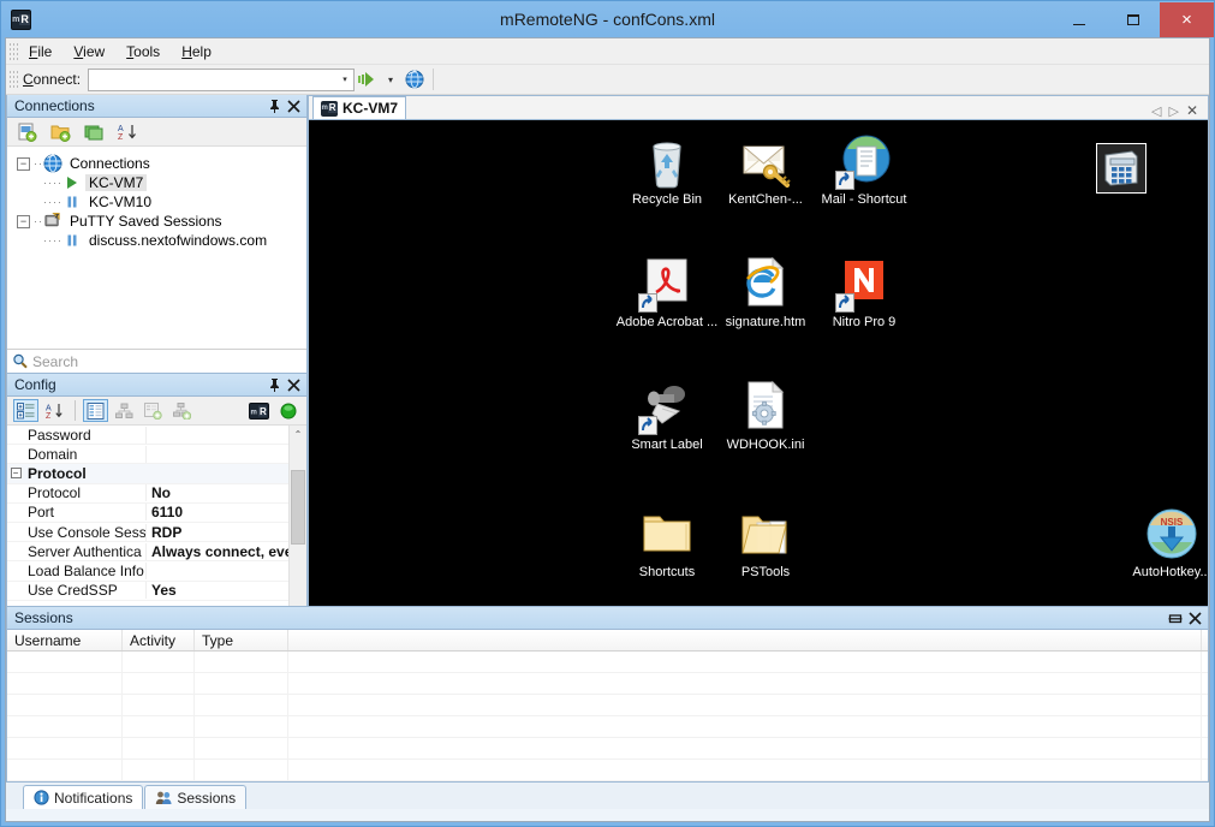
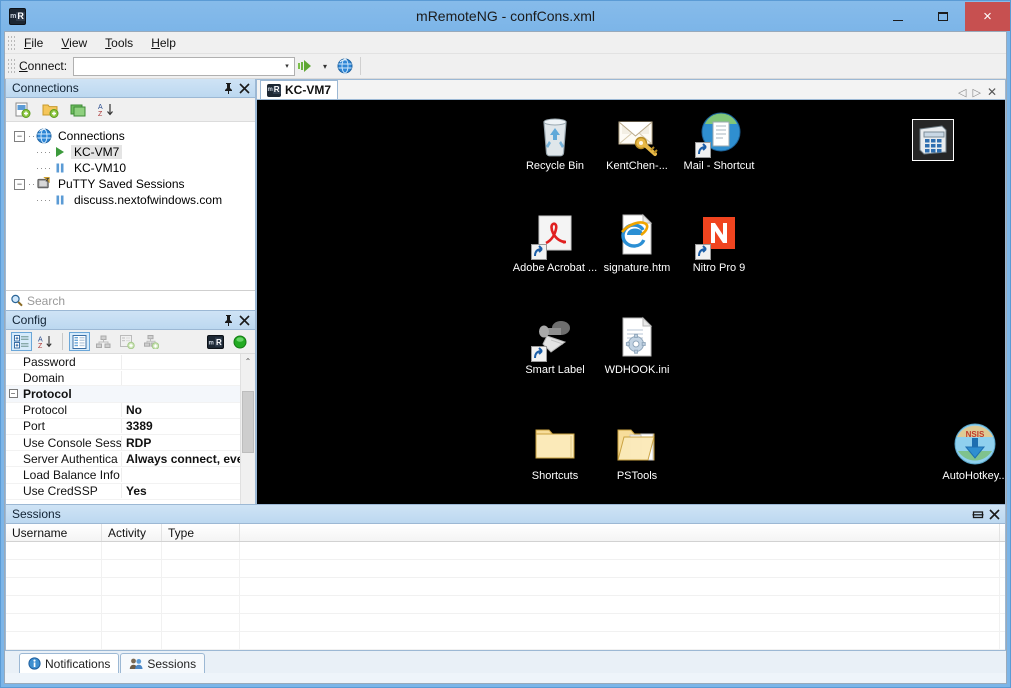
  R
  mRemoteNG - confCons.xml
  ×
  File
  View
  Tools
  Help
  Connect:
  ▾
  Connections
  −
  ··
  Connections
  ····
  KC-VM7
  ····
  KC-VM10
  −
  ··
  PuTTY Saved Sessions
  ····
  discuss.nextofwindows.com
  Search
  Config
  R
  Password
  Domain
  −
  Protocol
  Protocol
  No
  Port
- 6110
+ 3389
  Use Console Sess
  RDP
  Server Authentica
  Always connect, ev
  Load Balance Info
  Use CredSSP
  Yes
  ⌃
  R
  KC-VM7
  ◁
  ▷
  ✕
  Recycle Bin
  KentChen-...
  Mail - Shortcut
  Adobe Acrobat ...
  signature.htm
  Nitro Pro 9
  Smart Label
  WDHOOK.ini
  Shortcuts
  PSTools
  NSIS
  AutoHotkey..
  Sessions
  Username
  Activity
  Type
  Notifications
  Sessions
